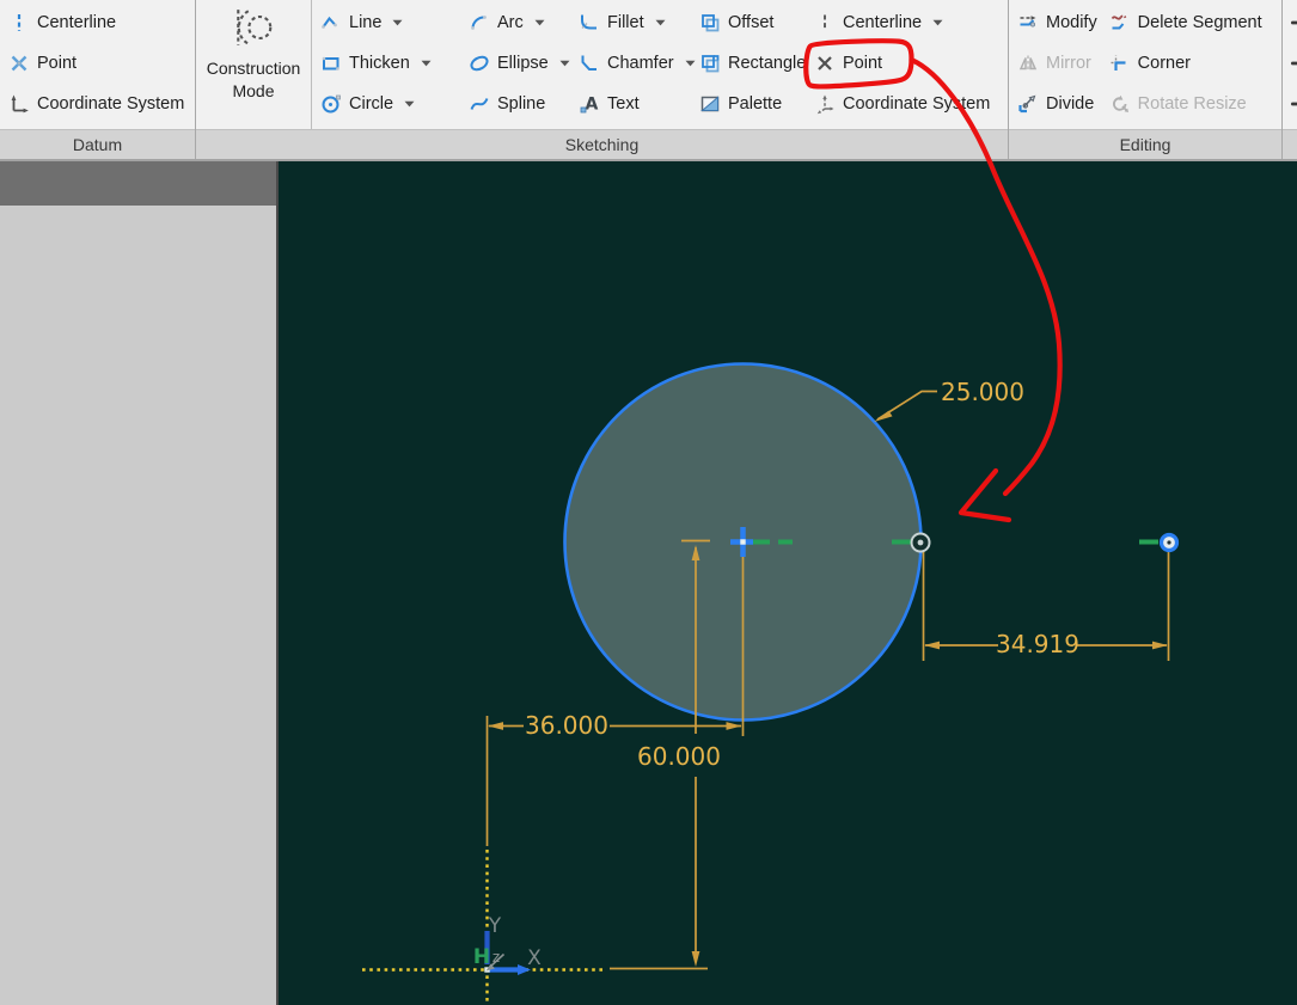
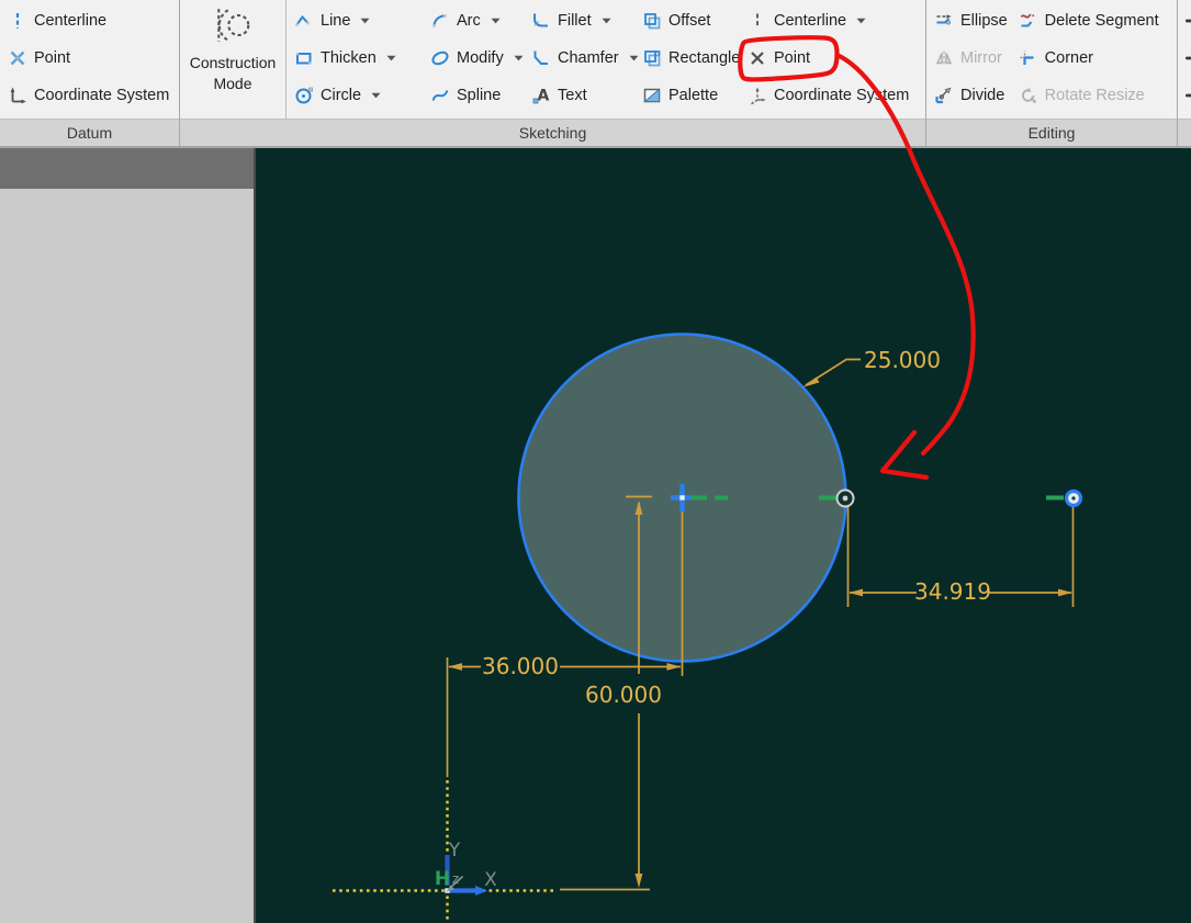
  Centerline
  Point
  Coordinate System
  Datum
  Construction Mode
  Line
  Thicken
  Circle
  Arc
- Ellipse
+ Modify
  Spline
  Fillet
  Chamfer
  A
  Text
  Offset
  Rectangle
  Palette
  Centerline
  Point
  Coordinate Sytem
  Sketching
- Modify
+ Ellipse
  Mirror
  Divide
  Delete Segment
  Corner
  Rotate Resize
  Editing
  25.000
  34.919
  36.000
  60.000
  Y
  X
  H
  z
